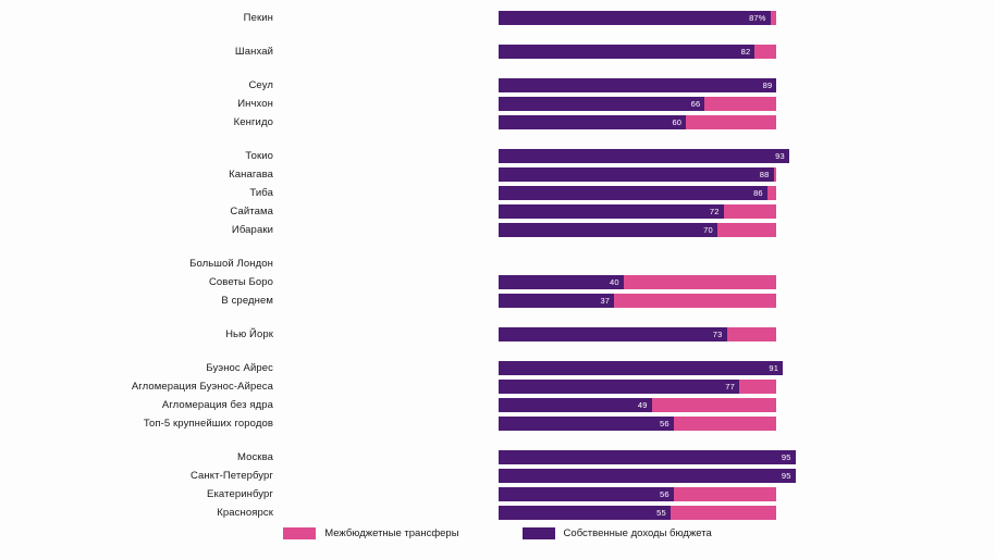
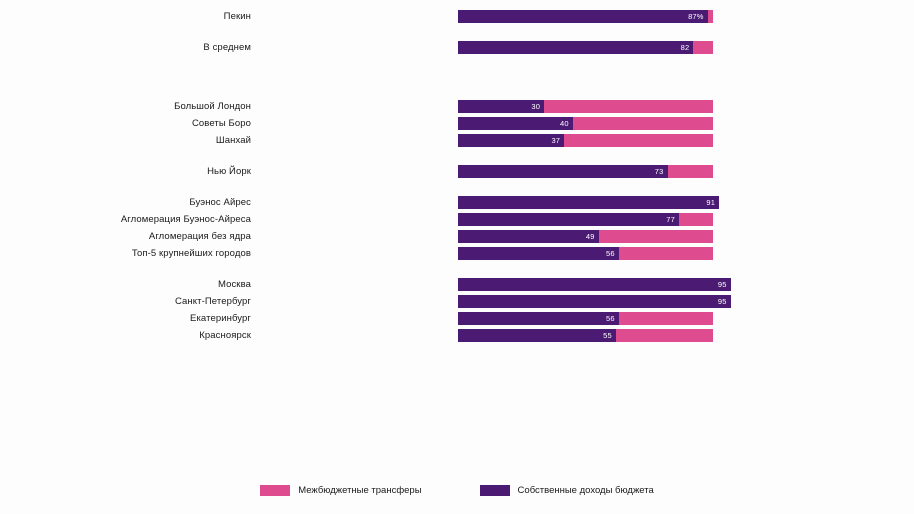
  Пекин
  87%
- Шанхай
+ В среднем
  82
- Сеул
- 89
- Инчхон
- 66
- Кенгидо
- 60
- Токио
- 93
- Канагава
- 88
- Тиба
- 86
- Сайтама
- 72
- Ибараки
- 70
  Большой Лондон
+ 30
  Советы Боро
  40
- В среднем
+ Шанхай
  37
  Нью Йорк
  73
  Буэнос Айрес
  91
  Агломерация Буэнос-Айреса
  77
  Агломерация без ядра
  49
  Топ-5 крупнейших городов
  56
  Москва
  95
  Санкт-Петербург
  95
  Екатеринбург
  56
  Красноярск
  55
  Межбюджетные трансферы
  Собственные доходы бюджета
